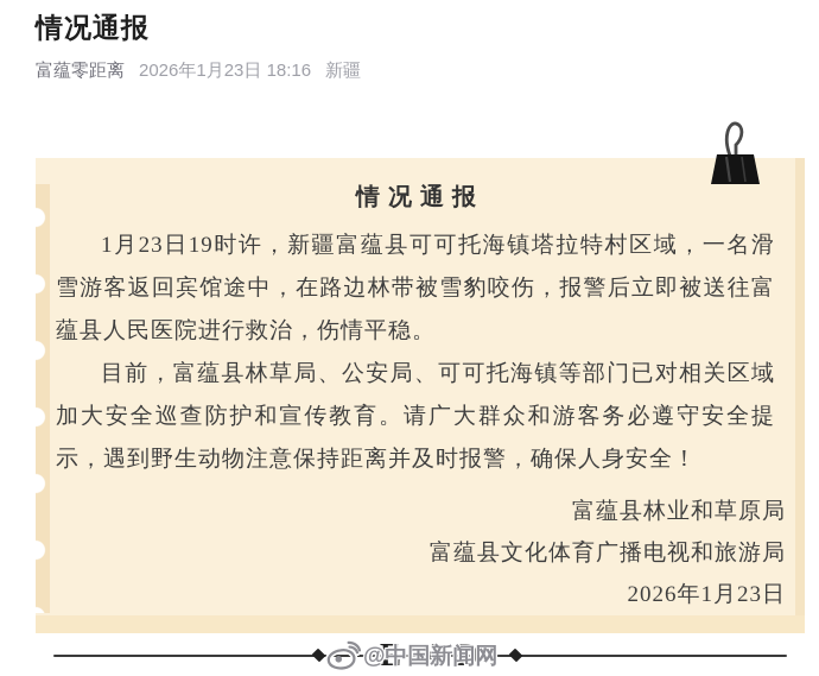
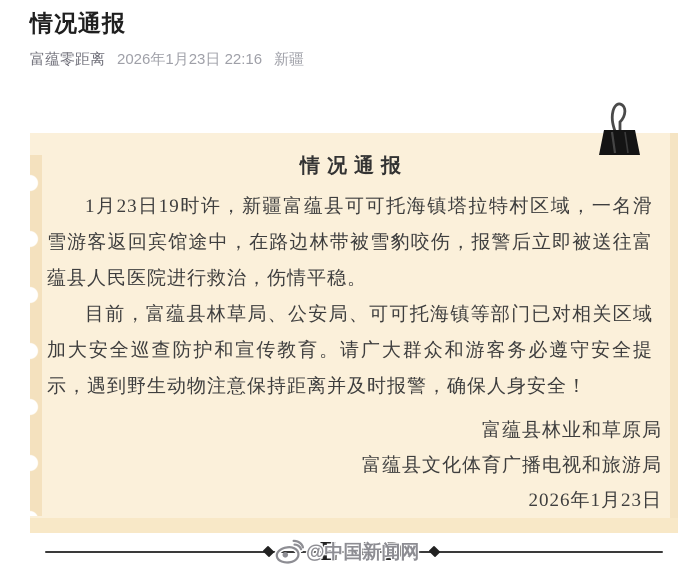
  情况通报
  富蕴零距离
- 2026年1月23日 18:16
+ 2026年1月23日 22:16
  新疆
  情况通报
  1月23日19时许，新疆富蕴县可可托海镇塔拉特村区域，一名滑雪游客返回宾馆途中，在路边林带被雪豹咬伤，报警后立即被送往富蕴县人民医院进行救治，伤情平稳。
  目前，富蕴县林草局、公安局、可可托海镇等部门已对相关区域加大安全巡查防护和宣传教育。请广大群众和游客务必遵守安全提示，遇到野生动物注意保持距离并及时报警，确保人身安全！
  富蕴县林业和草原局
  富蕴县文化体育广播电视和旅游局
  2026年1月23日
  END
  @中国新闻网
